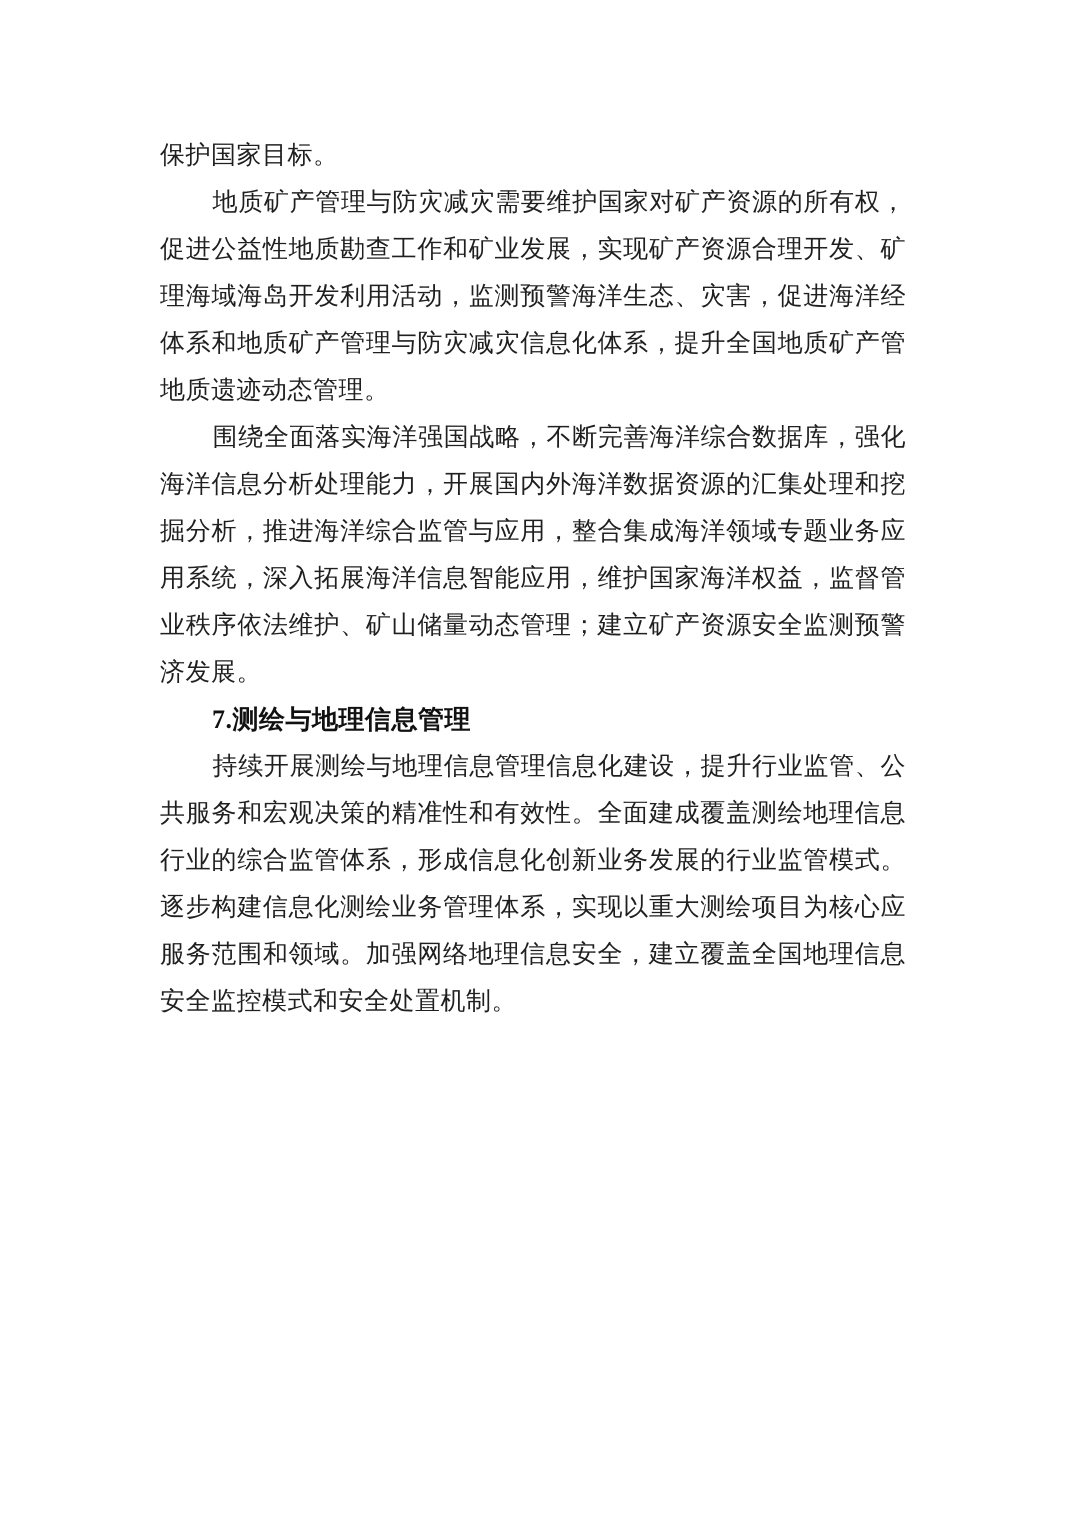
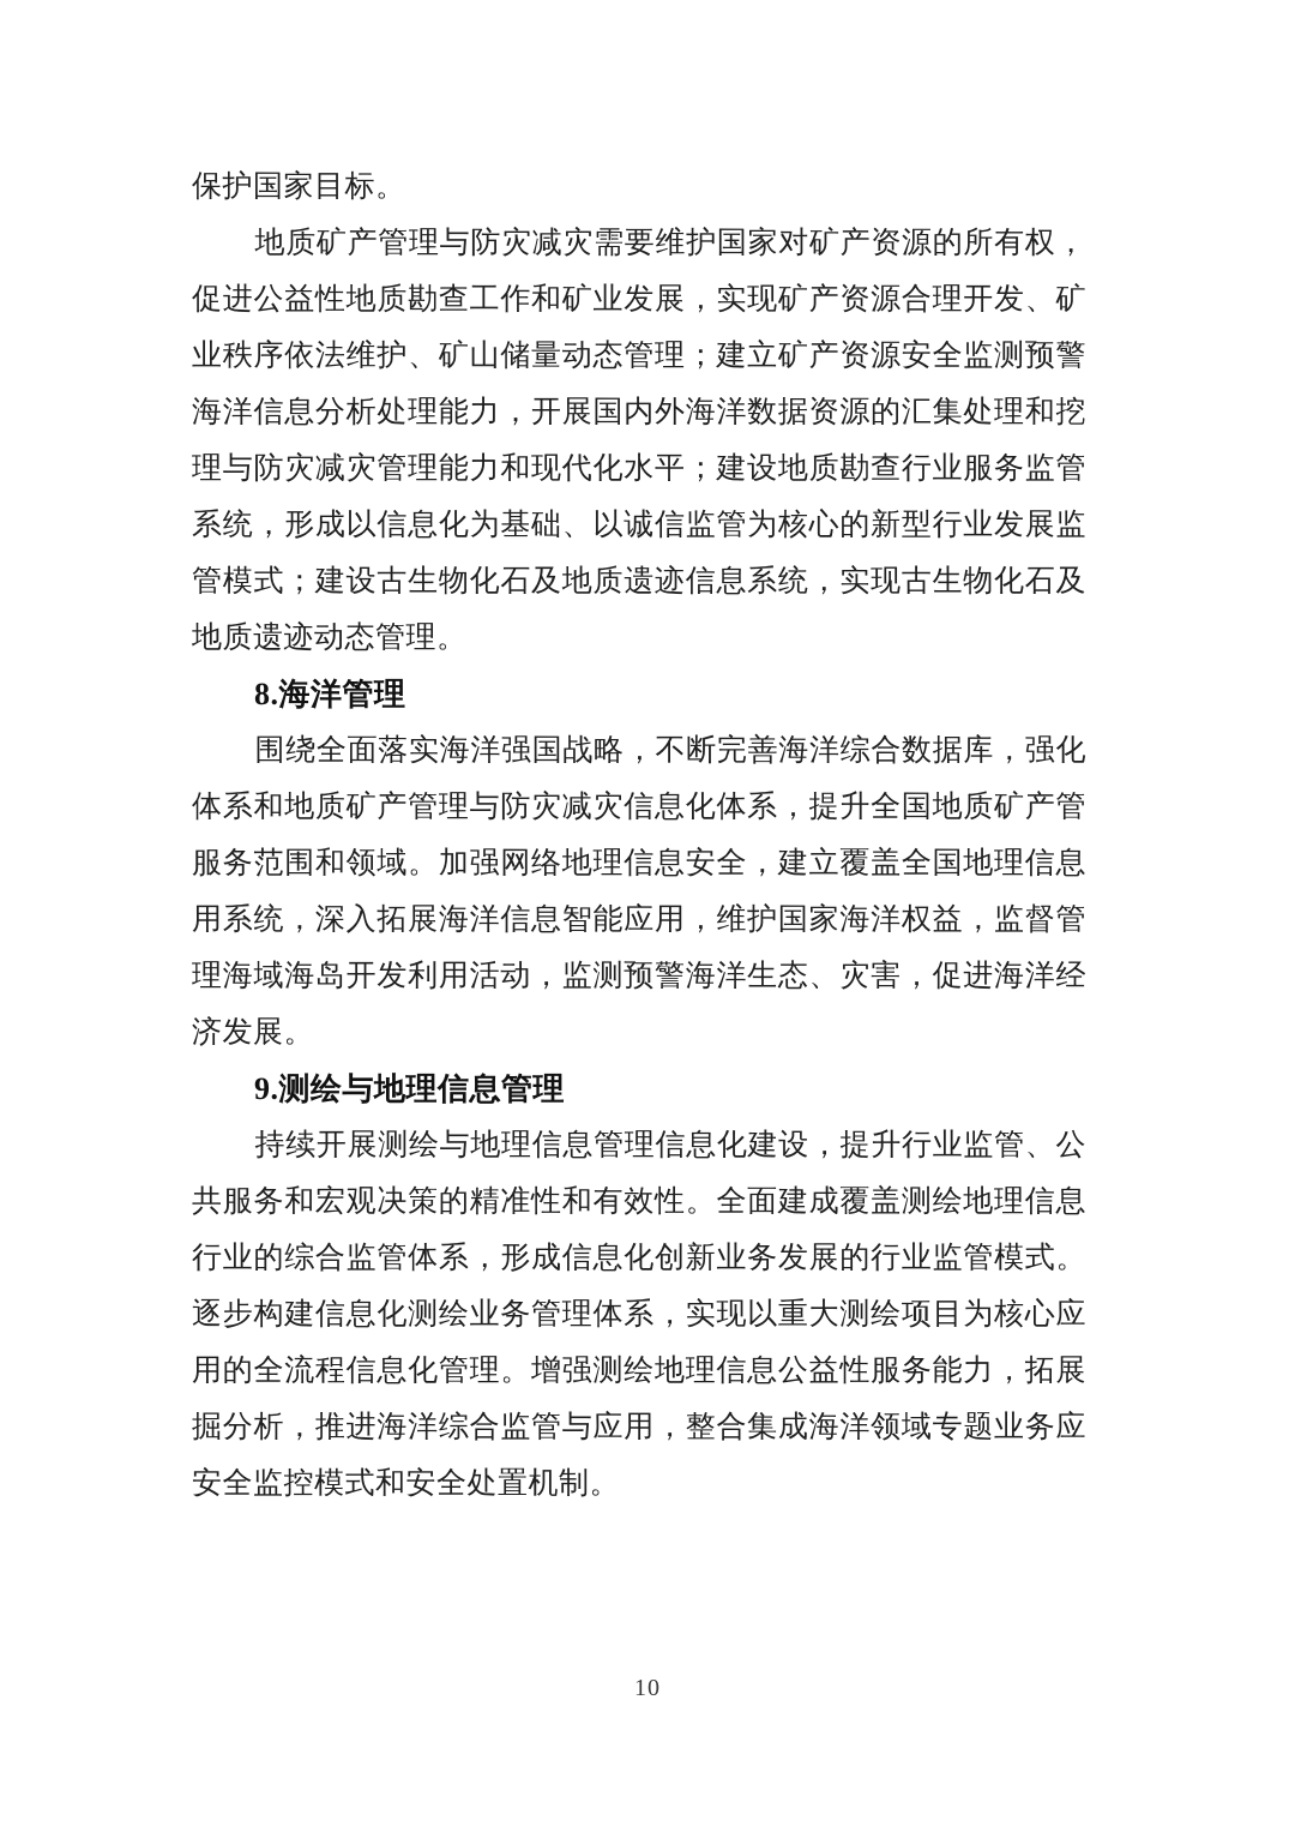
  保护国家目标。
  地质矿产管理与防灾减灾需要维护国家对矿产资源的所有权，
  促进公益性地质勘查工作和矿业发展，实现矿产资源合理开发、矿
- 理海域海岛开发利用活动，监测预警海洋生态、灾害，促进海洋经
+ 业秩序依法维护、矿山储量动态管理；建立矿产资源安全监测预警
- 体系和地质矿产管理与防灾减灾信息化体系，提升全国地质矿产管
+ 海洋信息分析处理能力，开展国内外海洋数据资源的汇集处理和挖
+ 理与防灾减灾管理能力和现代化水平；建设地质勘查行业服务监管
+ 系统，形成以信息化为基础、以诚信监管为核心的新型行业发展监
+ 管模式；建设古生物化石及地质遗迹信息系统，实现古生物化石及
  地质遗迹动态管理。
+ 8.海洋管理
  围绕全面落实海洋强国战略，不断完善海洋综合数据库，强化
- 海洋信息分析处理能力，开展国内外海洋数据资源的汇集处理和挖
+ 体系和地质矿产管理与防灾减灾信息化体系，提升全国地质矿产管
- 掘分析，推进海洋综合监管与应用，整合集成海洋领域专题业务应
+ 服务范围和领域。加强网络地理信息安全，建立覆盖全国地理信息
  用系统，深入拓展海洋信息智能应用，维护国家海洋权益，监督管
- 业秩序依法维护、矿山储量动态管理；建立矿产资源安全监测预警
+ 理海域海岛开发利用活动，监测预警海洋生态、灾害，促进海洋经
  济发展。
- 7.测绘与地理信息管理
+ 9.测绘与地理信息管理
  持续开展测绘与地理信息管理信息化建设，提升行业监管、公
  共服务和宏观决策的精准性和有效性。全面建成覆盖测绘地理信息
  行业的综合监管体系，形成信息化创新业务发展的行业监管模式。
  逐步构建信息化测绘业务管理体系，实现以重大测绘项目为核心应
+ 用的全流程信息化管理。增强测绘地理信息公益性服务能力，拓展
- 服务范围和领域。加强网络地理信息安全，建立覆盖全国地理信息
+ 掘分析，推进海洋综合监管与应用，整合集成海洋领域专题业务应
  安全监控模式和安全处置机制。
+ 10
